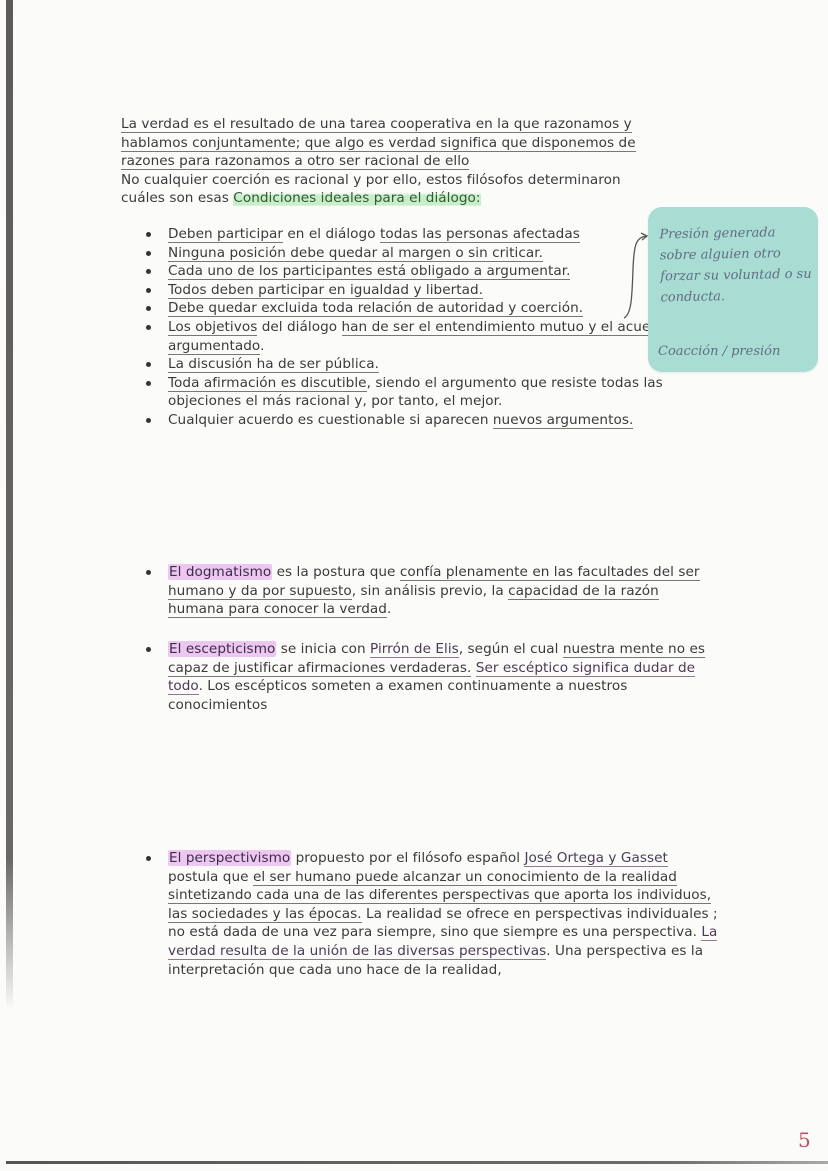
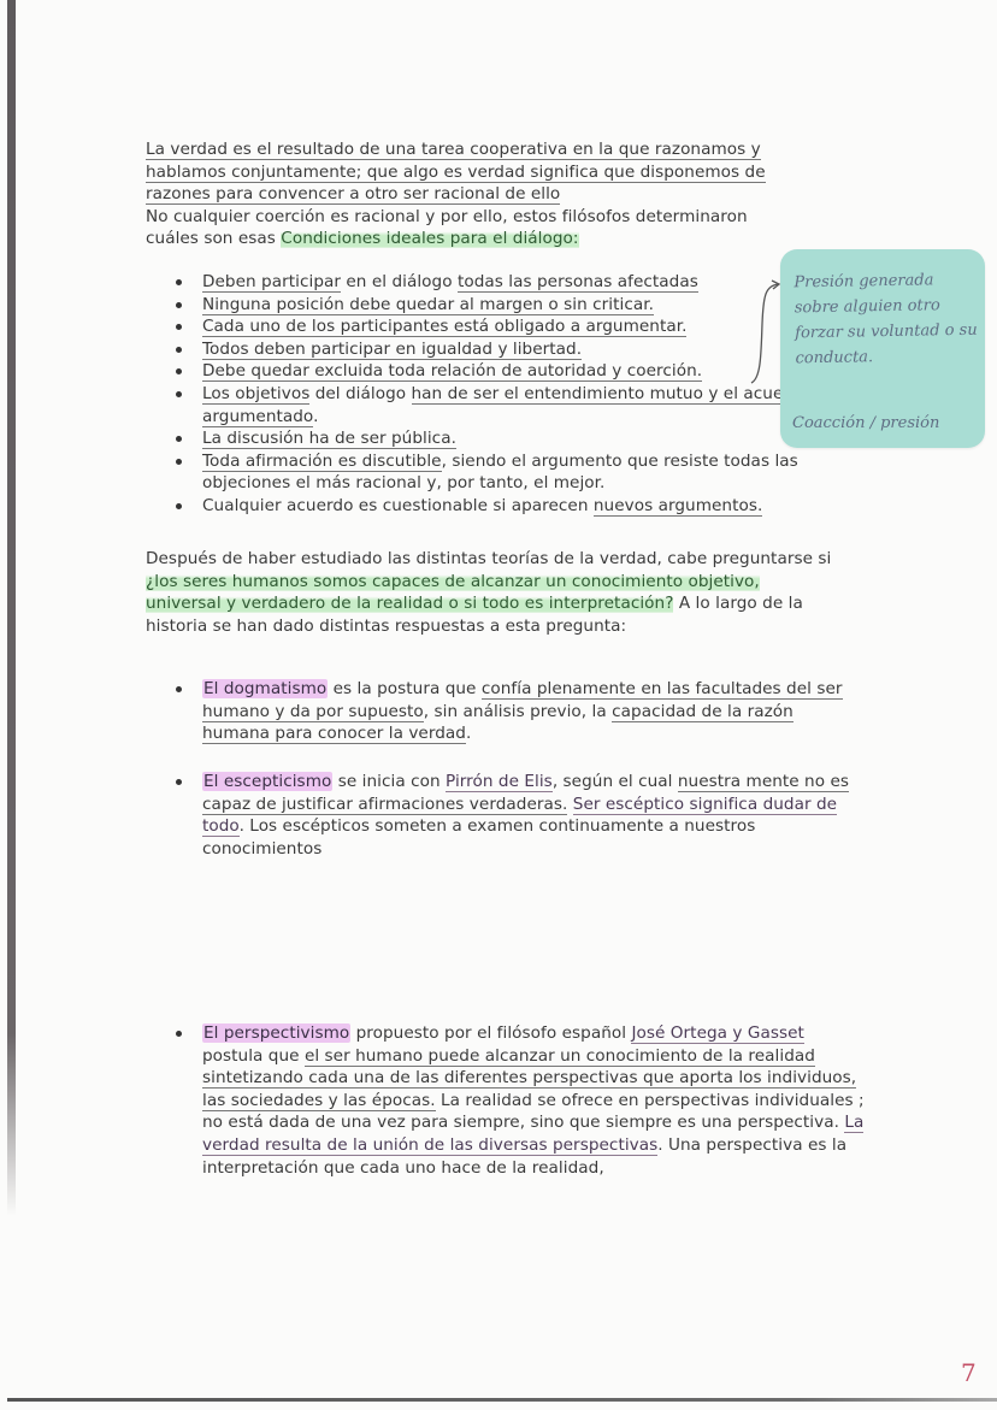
  La verdad es el resultado de una tarea cooperativa en la que razonamos y
  hablamos conjuntamente; que algo es verdad significa que disponemos de
- razones para razonamos a otro ser racional de ello
+ razones para convencer a otro ser racional de ello
  No cualquier coerción es racional y por ello, estos filósofos determinaron
  cuáles son esas Condiciones ideales para el diálogo:
  Deben participar en el diálogo todas las personas afectadas
  Ninguna posición debe quedar al margen o sin criticar.
  Cada uno de los participantes está obligado a argumentar.
  Todos deben participar en igualdad y libertad.
  Debe quedar excluida toda relación de autoridad y coerción.
  Los objetivos del diálogo han de ser el entendimiento mutuo y el acue argumentado.
  La discusión ha de ser pública.
  Toda afirmación es discutible, siendo el argumento que resiste todas las objeciones el más racional y, por tanto, el mejor.
  Cualquier acuerdo es cuestionable si aparecen nuevos argumentos.
  Presión generada sobre alguien otro forzar su voluntad o su conducta.
  Coacción / presión
+ Después de haber estudiado las distintas teorías de la verdad, cabe preguntarse si ¿los seres humanos somos capaces de alcanzar un conocimiento objetivo, universal y verdadero de la realidad o si todo es interpretación? A lo largo de la historia se han dado distintas respuestas a esta pregunta:
  El dogmatismo es la postura que confía plenamente en las facultades del ser humano y da por supuesto, sin análisis previo, la capacidad de la razón humana para conocer la verdad.
  El escepticismo se inicia con Pirrón de Elis, según el cual nuestra mente no es capaz de justificar afirmaciones verdaderas. Ser escéptico significa dudar de todo. Los escépticos someten a examen continuamente a nuestros conocimientos
  El perspectivismo propuesto por el filósofo español José Ortega y Gasset postula que el ser humano puede alcanzar un conocimiento de la realidad sintetizando cada una de las diferentes perspectivas que aporta los individuos, las sociedades y las épocas. La realidad se ofrece en perspectivas individuales ; no está dada de una vez para siempre, sino que siempre es una perspectiva. La verdad resulta de la unión de las diversas perspectivas. Una perspectiva es la interpretación que cada uno hace de la realidad,
- 5
+ 7
